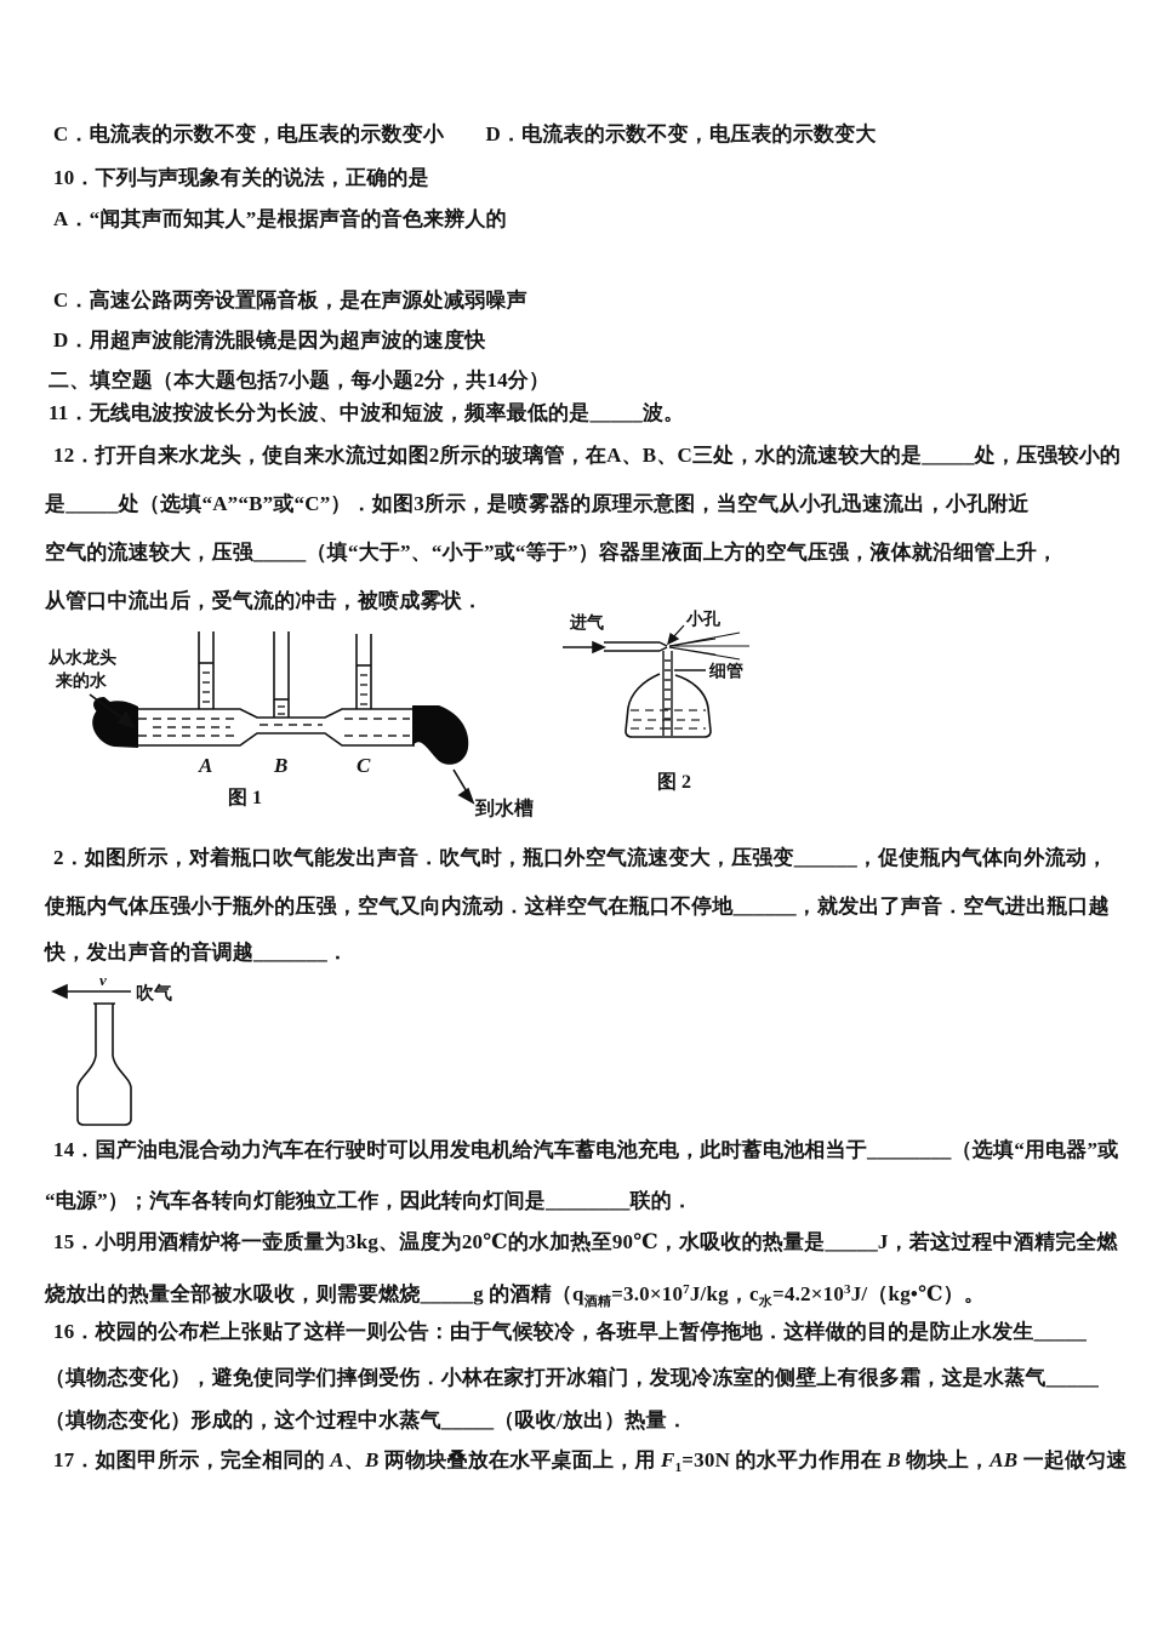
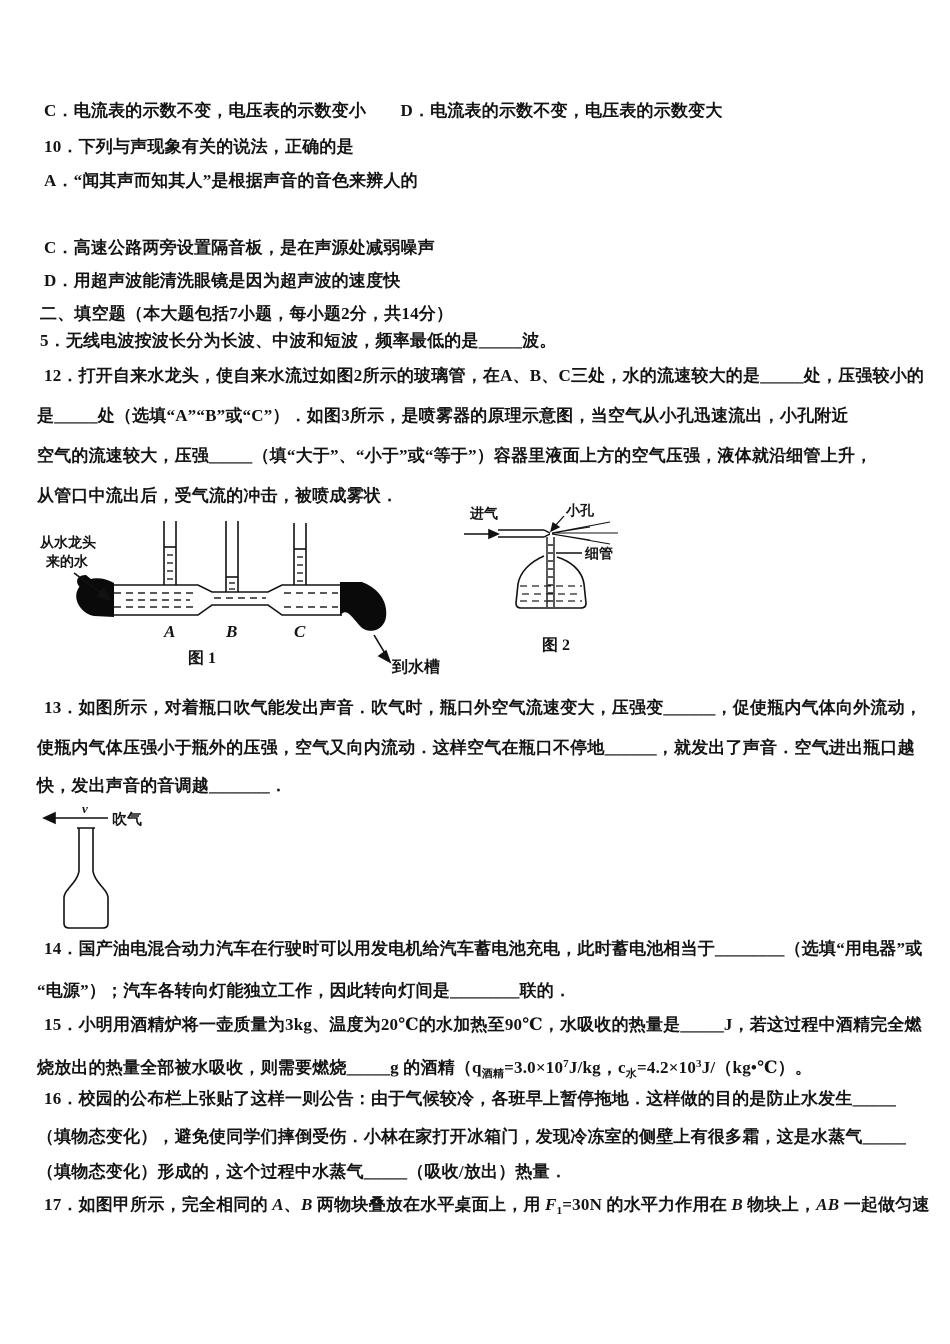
  C．电流表的示数不变，电压表的示数变小 D．电流表的示数不变，电压表的示数变大
  10．下列与声现象有关的说法，正确的是
  A．“闻其声而知其人”是根据声音的音色来辨人的
  C．高速公路两旁设置隔音板，是在声源处减弱噪声
  D．用超声波能清洗眼镜是因为超声波的速度快
  二、填空题（本大题包括7小题，每小题2分，共14分）
- 11．无线电波按波长分为长波、中波和短波，频率最低的是_____波。
+ 5．无线电波按波长分为长波、中波和短波，频率最低的是_____波。
  12．打开自来水龙头，使自来水流过如图2所示的玻璃管，在A、B、C三处，水的流速较大的是_____处，压强较小的
  是_____处（选填“A”“B”或“C”）．如图3所示，是喷雾器的原理示意图，当空气从小孔迅速流出，小孔附近
  空气的流速较大，压强_____（填“大于”、“小于”或“等于”）容器里液面上方的空气压强，液体就沿细管上升，
  从管口中流出后，受气流的冲击，被喷成雾状．
  从水龙头
  来的水
  A
  B
  C
  图 1
  到水槽
  进气
  小孔
  细管
  图 2
- 2．如图所示，对着瓶口吹气能发出声音．吹气时，瓶口外空气流速变大，压强变______，促使瓶内气体向外流动，
+ 13．如图所示，对着瓶口吹气能发出声音．吹气时，瓶口外空气流速变大，压强变______，促使瓶内气体向外流动，
  使瓶内气体压强小于瓶外的压强，空气又向内流动．这样空气在瓶口不停地______，就发出了声音．空气进出瓶口越
  快，发出声音的音调越_______．
  v
  吹气
  14．国产油电混合动力汽车在行驶时可以用发电机给汽车蓄电池充电，此时蓄电池相当于________（选填“用电器”或
  “电源”）；汽车各转向灯能独立工作，因此转向灯间是________联的．
  15．小明用酒精炉将一壶质量为3kg、温度为20℃的水加热至90℃，水吸收的热量是_____J，若这过程中酒精完全燃
  烧放出的热量全部被水吸收，则需要燃烧_____g 的酒精（q酒精=3.0×107J/kg，c水=4.2×103J/（kg•℃）。
  16．校园的公布栏上张贴了这样一则公告：由于气候较冷，各班早上暂停拖地．这样做的目的是防止水发生_____
  （填物态变化），避免使同学们摔倒受伤．小林在家打开冰箱门，发现冷冻室的侧壁上有很多霜，这是水蒸气_____
  （填物态变化）形成的，这个过程中水蒸气_____（吸收/放出）热量．
  17．如图甲所示，完全相同的 A、B 两物块叠放在水平桌面上，用 F1=30N 的水平力作用在 B 物块上，AB 一起做匀速
